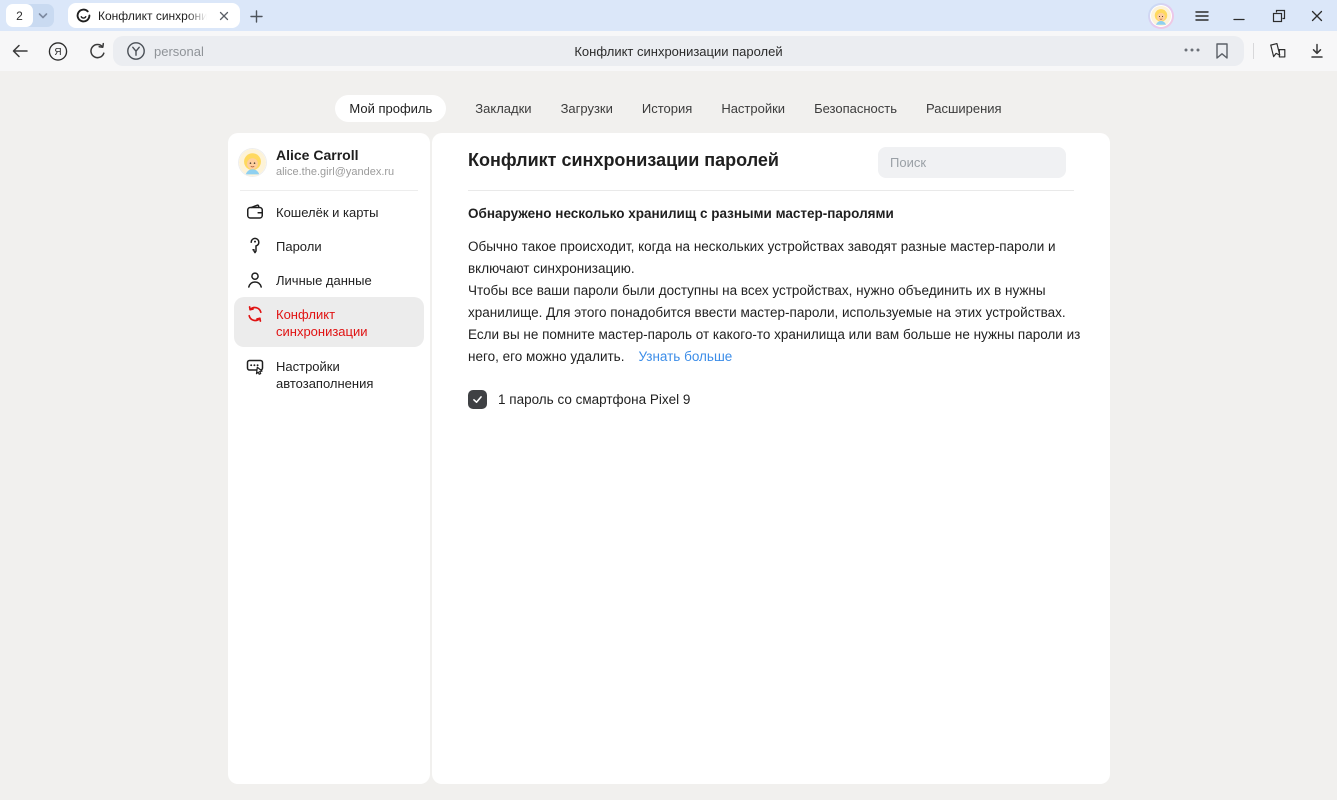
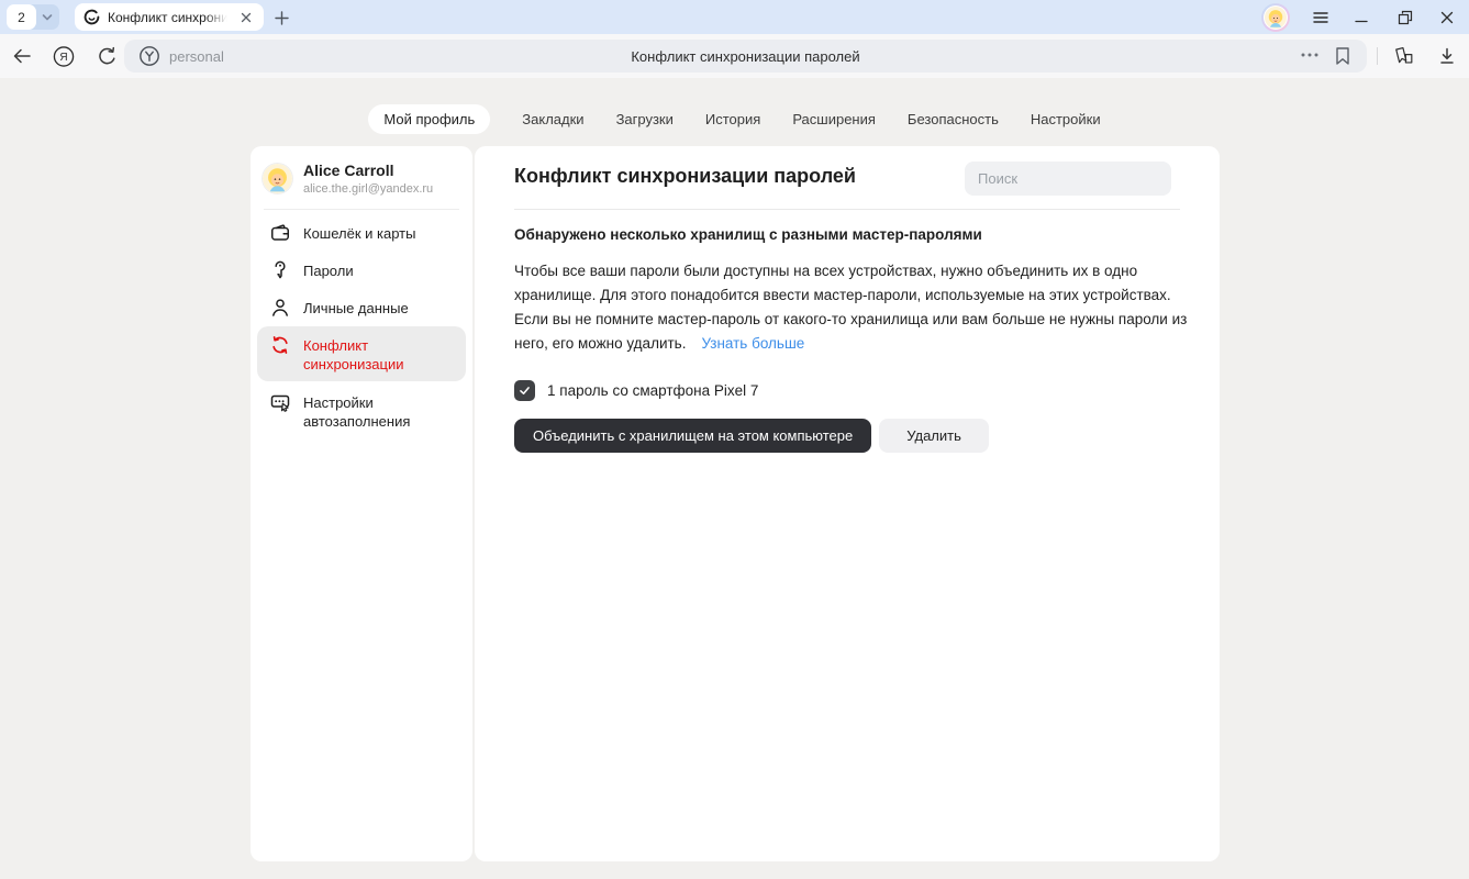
  2
  Конфликт синхрони
  Я
  personal
  Конфликт синхронизации паролей
  Мой профиль
  Закладки
  Загрузки
  История
- Настройки
+ Расширения
  Безопасность
- Расширения
+ Настройки
  Alice Carroll
  alice.the.girl@yandex.ru
  Кошелёк и карты
  Пароли
  Личные данные
  Конфликт синхронизации
  Настройки автозаполнения
  Конфликт синхронизации паролей
  Поиск
  Обнаружено несколько хранилищ с разными мастер-паролями
- Обычно такое происходит, когда на нескольких устройствах заводят разные мастер-пароли и включают синхронизацию.
- Чтобы все ваши пароли были доступны на всех устройствах, нужно объединить их в нужны хранилище. Для этого понадобится ввести мастер-пароли, используемые на этих устройствах. Если вы не помните мастер-пароль от какого-то хранилища или вам больше не нужны пароли из него, его можно удалить. Узнать больше
+ Чтобы все ваши пароли были доступны на всех устройствах, нужно объединить их в одно хранилище. Для этого понадобится ввести мастер-пароли, используемые на этих устройствах. Если вы не помните мастер-пароль от какого-то хранилища или вам больше не нужны пароли из него, его можно удалить. Узнать больше
- 1 пароль со смартфона Pixel 9
+ 1 пароль со смартфона Pixel 7
+ Объединить с хранилищем на этом компьютере
+ Удалить
